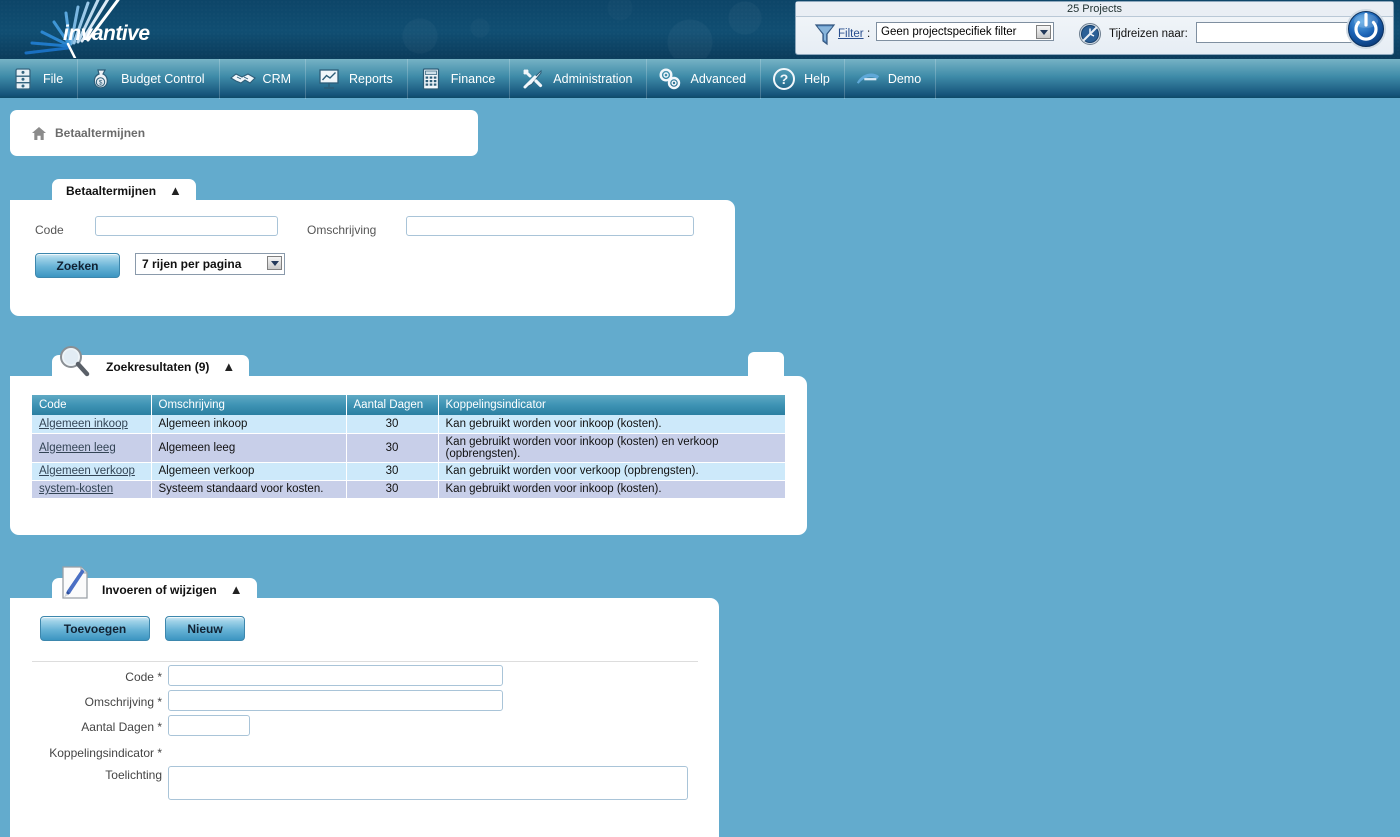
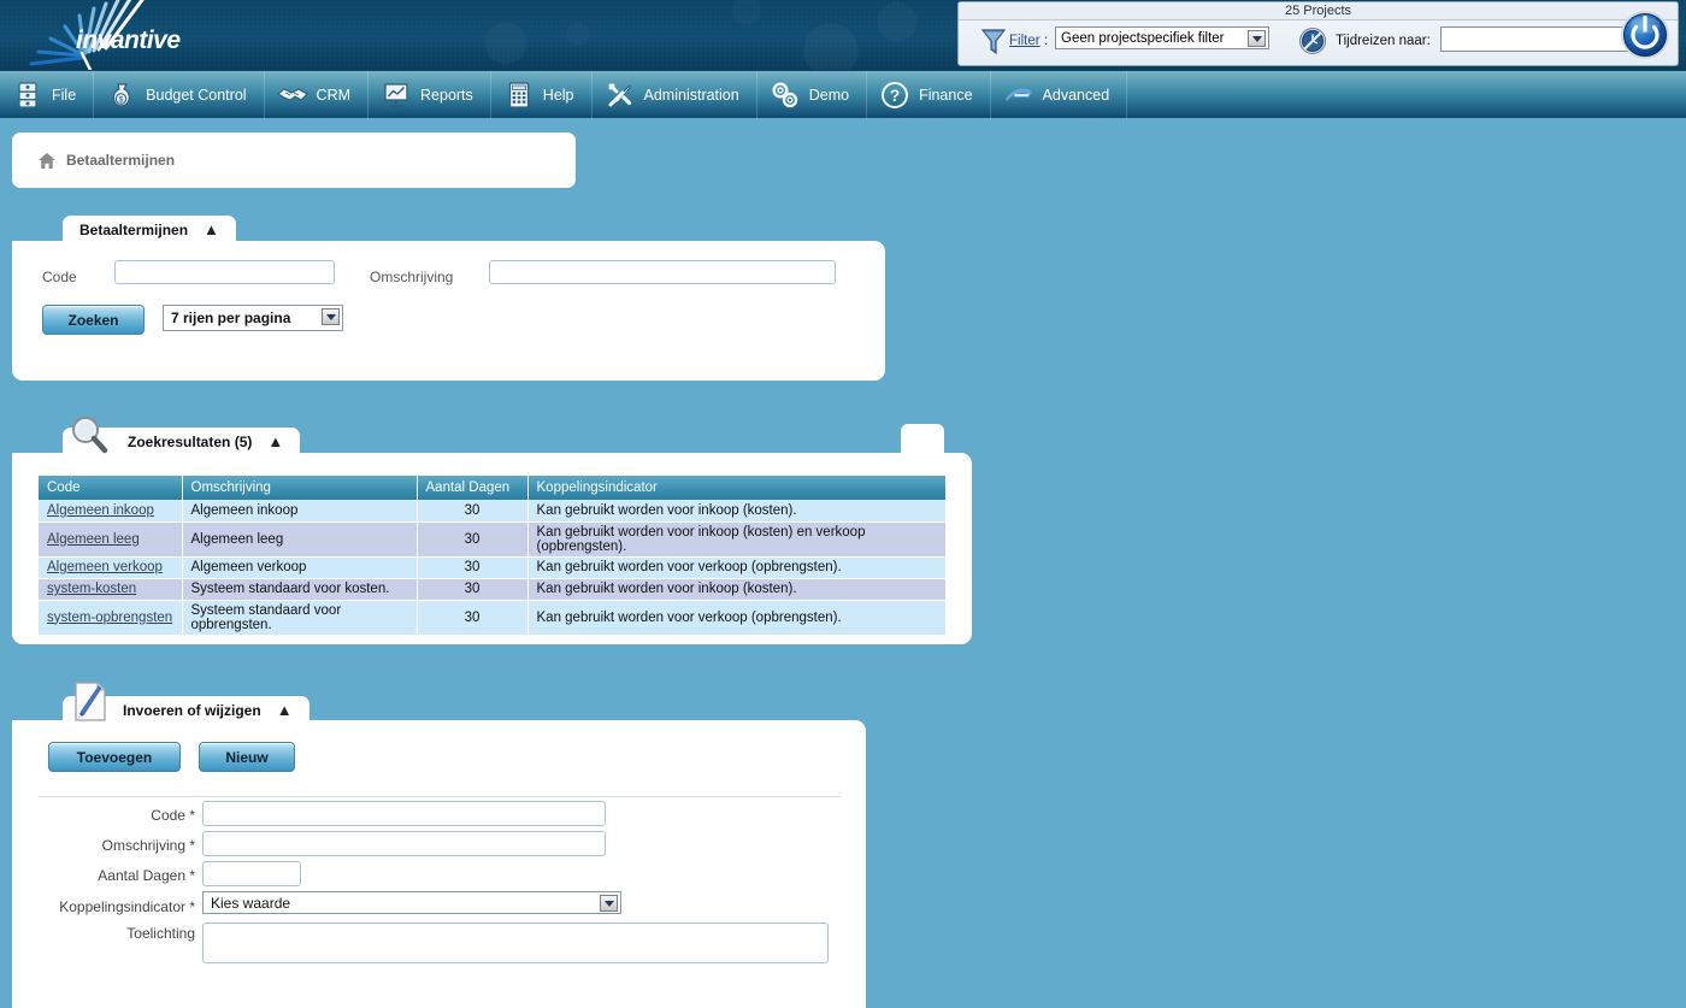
  invantive
  25 Projects
  Filter
  :
  Geen projectspecifiek filter
  Tijdreizen naar:
  File
  Budget Control
  CRM
  Reports
- Finance
+ Help
  Administration
- Advanced
+ Demo
  ?
- Help
+ Finance
- Demo
+ Advanced
  Betaaltermijnen
  Betaaltermijnen
  ▲
  Code
  Omschrijving
  Zoeken
  7 rijen per pagina
- Zoekresultaten (9)
+ Zoekresultaten (5)
  ▲
  Code	Omschrijving	Aantal Dagen	Koppelingsindicator
  Algemeen inkoop	Algemeen inkoop	30	Kan gebruikt worden voor inkoop (kosten).
  Algemeen leeg	Algemeen leeg	30	Kan gebruikt worden voor inkoop (kosten) en verkoop (opbrengsten).
  Algemeen verkoop	Algemeen verkoop	30	Kan gebruikt worden voor verkoop (opbrengsten).
  system-kosten	Systeem standaard voor kosten.	30	Kan gebruikt worden voor inkoop (kosten).
+ system-opbrengsten	Systeem standaard voor opbrengsten.	30	Kan gebruikt worden voor verkoop (opbrengsten).
  Invoeren of wijzigen
  ▲
  Toevoegen
  Nieuw
  Code *
  Omschrijving *
  Aantal Dagen *
  Koppelingsindicator *
+ Kies waarde
  Toelichting
